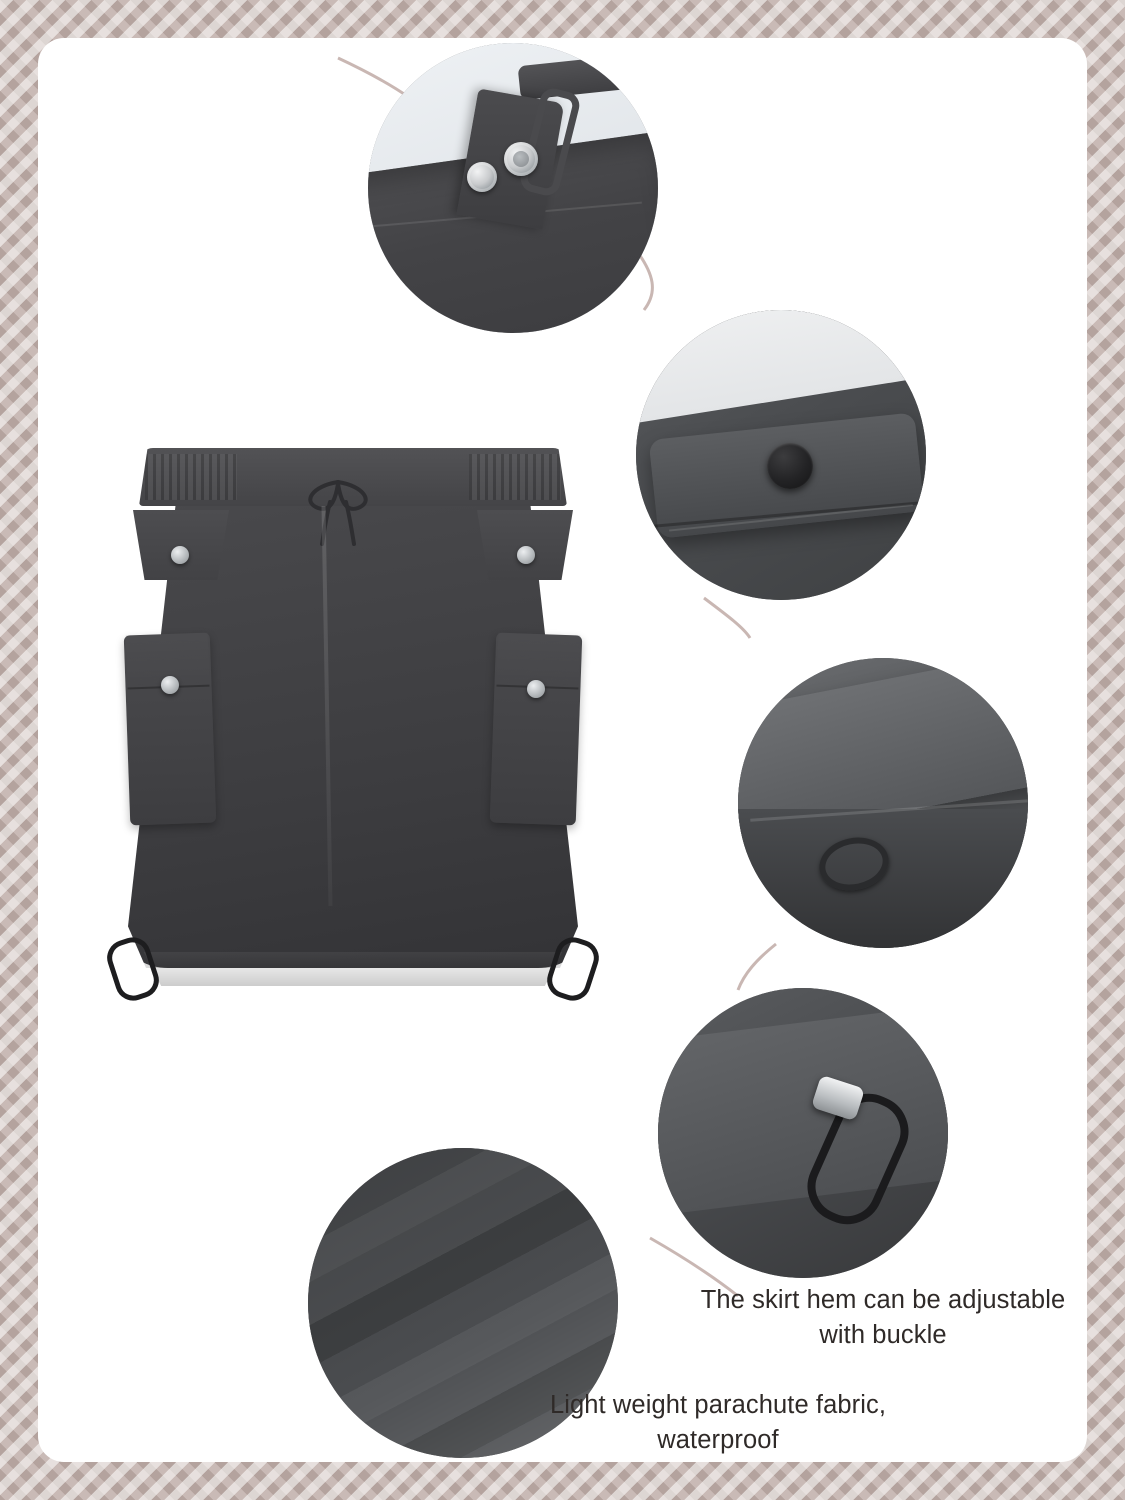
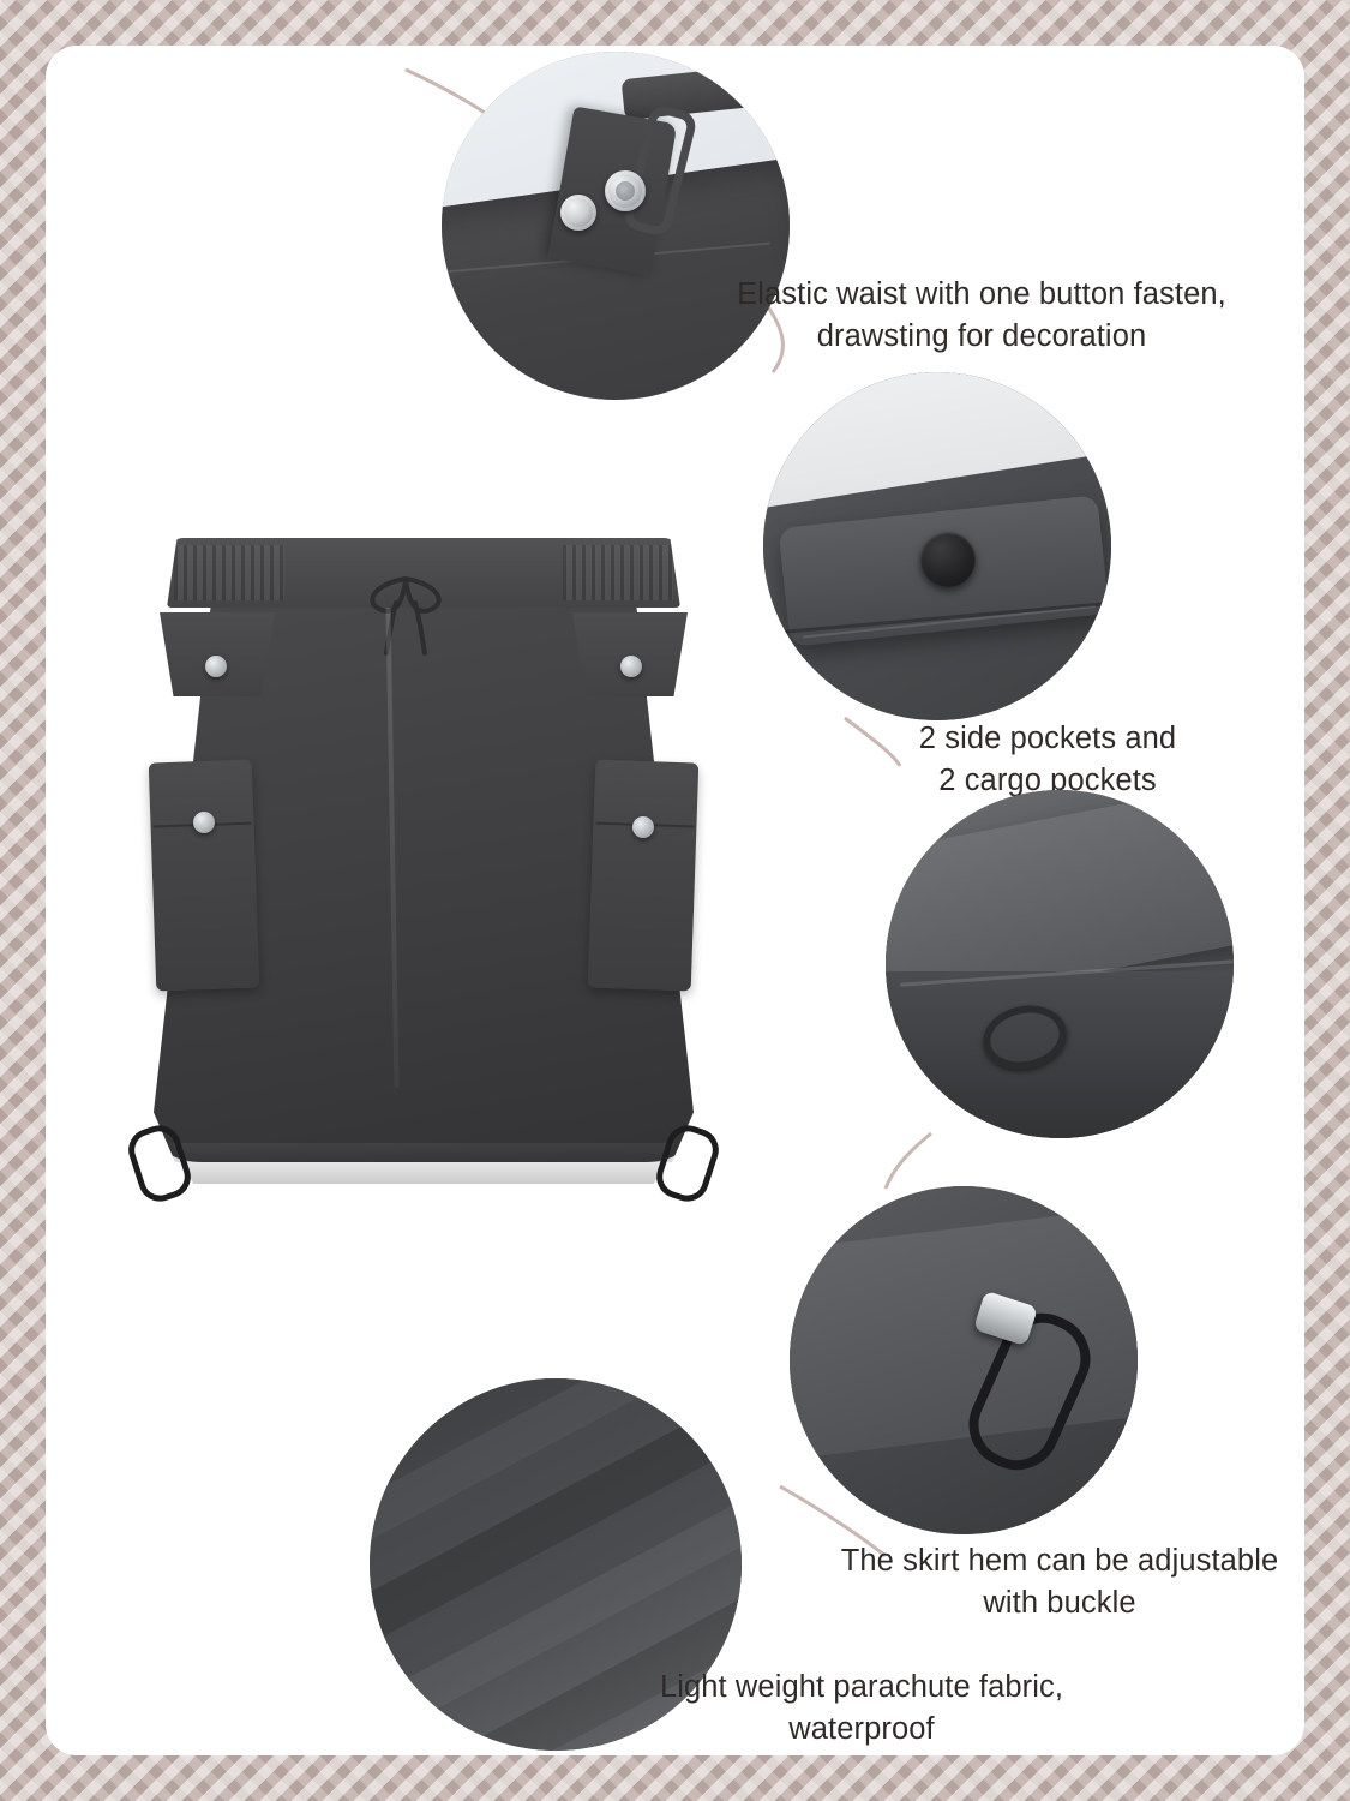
+ Elastic waist with one button fasten,
+ drawsting for decoration
+ 2 side pockets and
+ 2 cargo pockets
  The skirt hem can be adjustable
  with buckle
  Light weight parachute fabric,
  waterproof
